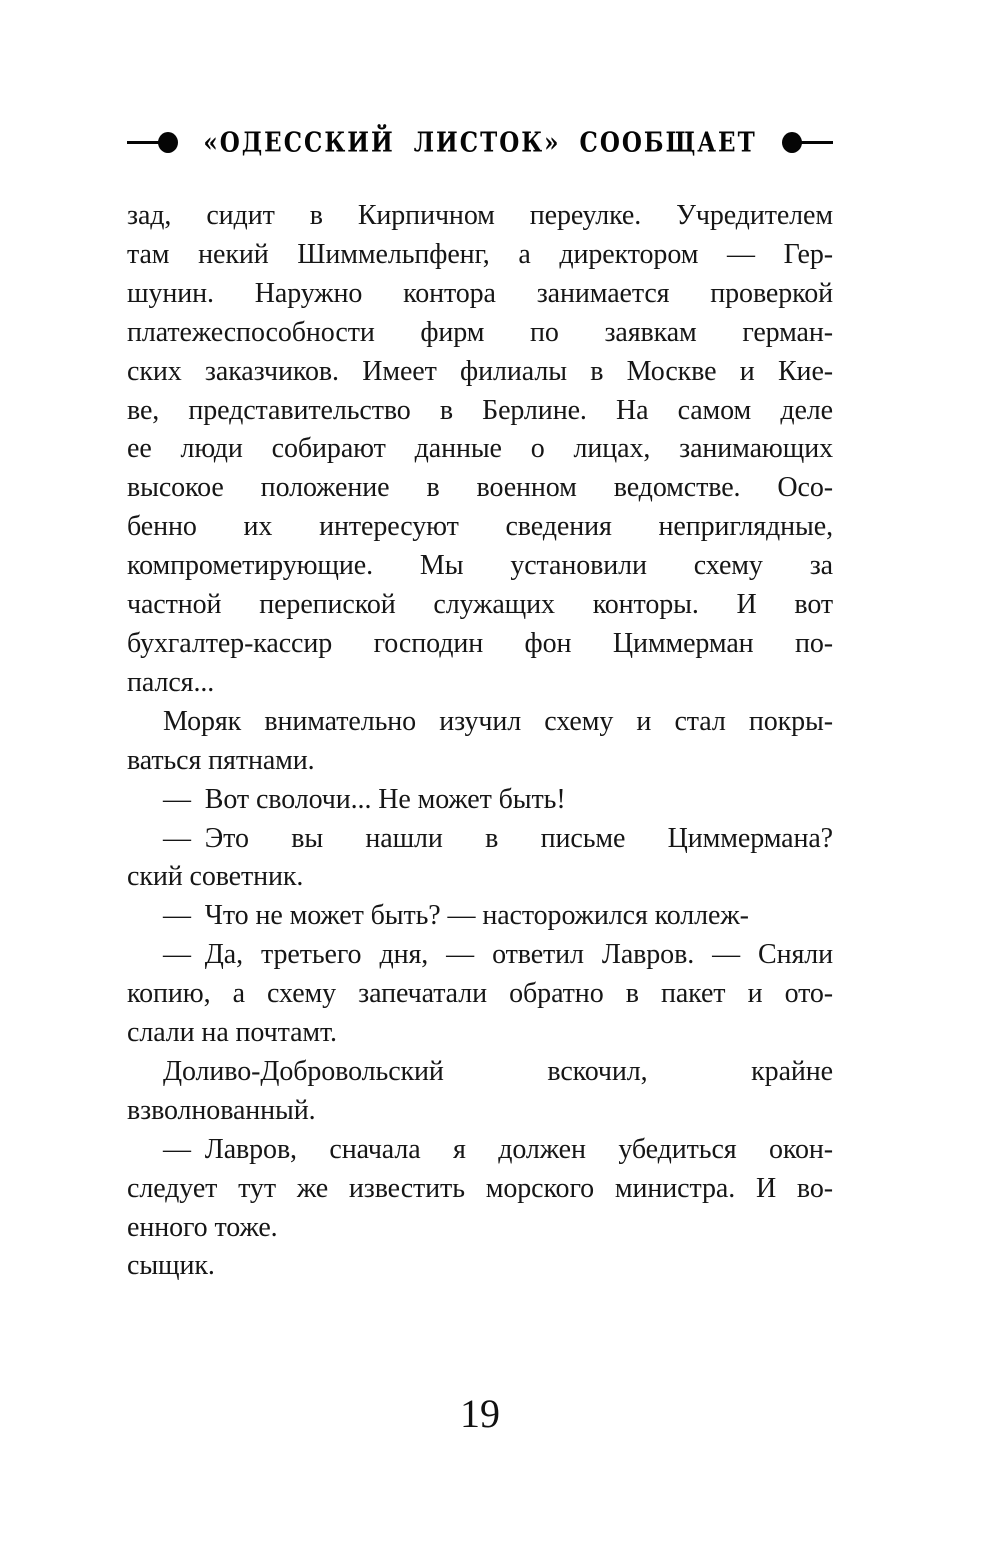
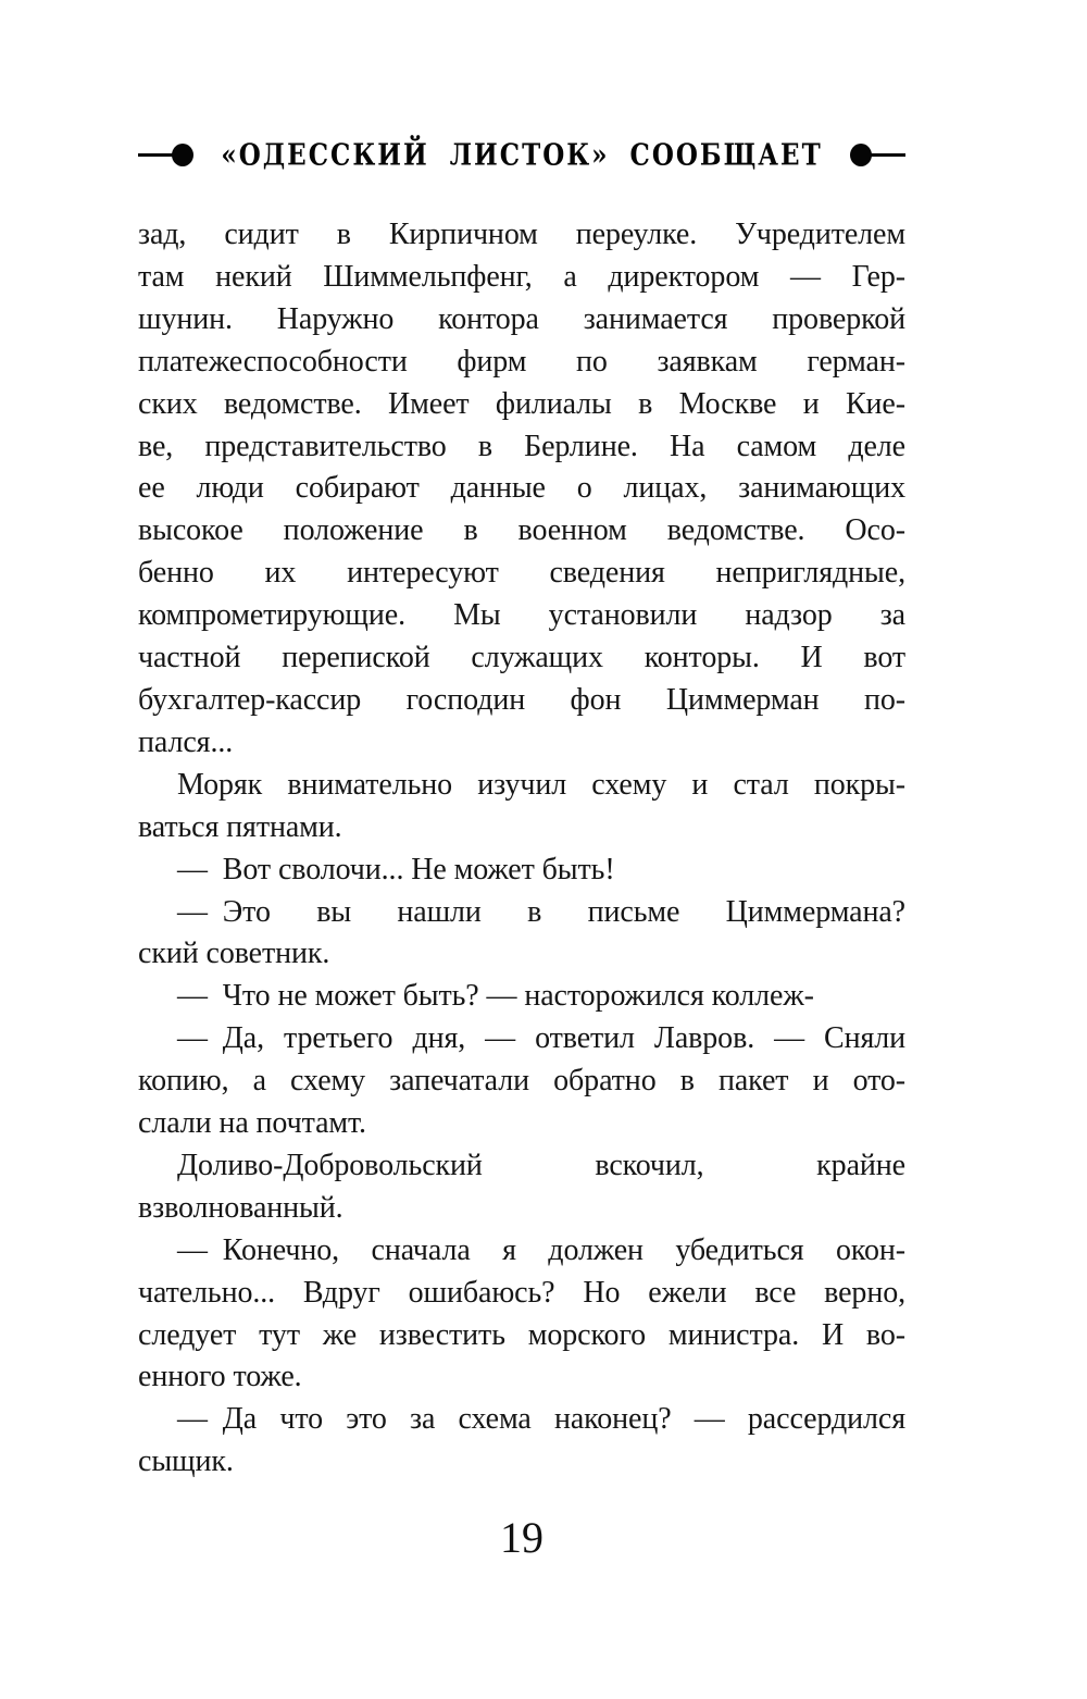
  «ОДЕССКИЙ ЛИСТОК» СООБЩАЕТ
  зад, сидит в Кирпичном переулке. Учредителем
  там некий Шиммельпфенг, а директором — Гер-
  шунин. Наружно контора занимается проверкой
  платежеспособности фирм по заявкам герман-
- ских заказчиков. Имеет филиалы в Москве и Кие-
+ ских ведомстве. Имеет филиалы в Москве и Кие-
  ве, представительство в Берлине. На самом деле
  ее люди собирают данные о лицах, занимающих
  высокое положение в военном ведомстве. Осо-
  бенно их интересуют сведения неприглядные,
- компрометирующие. Мы установили схему за
+ компрометирующие. Мы установили надзор за
  частной перепиской служащих конторы. И вот
  бухгалтер-кассир господин фон Циммерман по-
  пался...
  Моряк внимательно изучил схему и стал покры-
  ваться пятнами.
  — Вот сволочи... Не может быть!
  — Это вы нашли в письме Циммермана?
  ский советник.
  — Что не может быть? — насторожился коллеж-
  — Да, третьего дня, — ответил Лавров. — Сняли
  копию, а схему запечатали обратно в пакет и ото-
  слали на почтамт.
  Доливо-Добровольский вскочил, крайне
  взволнованный.
- — Лавров, сначала я должен убедиться окон-
+ — Конечно, сначала я должен убедиться окон-
+ чательно... Вдруг ошибаюсь? Но ежели все верно,
  следует тут же известить морского министра. И во-
  енного тоже.
+ — Да что это за схема наконец? — рассердился
  сыщик.
  19
